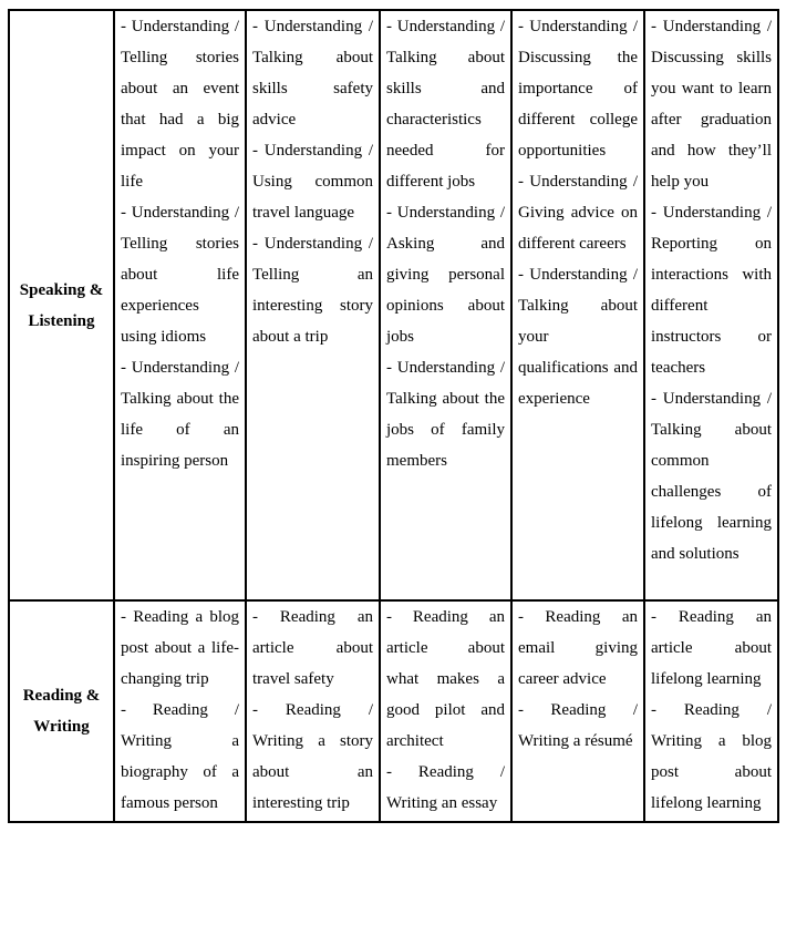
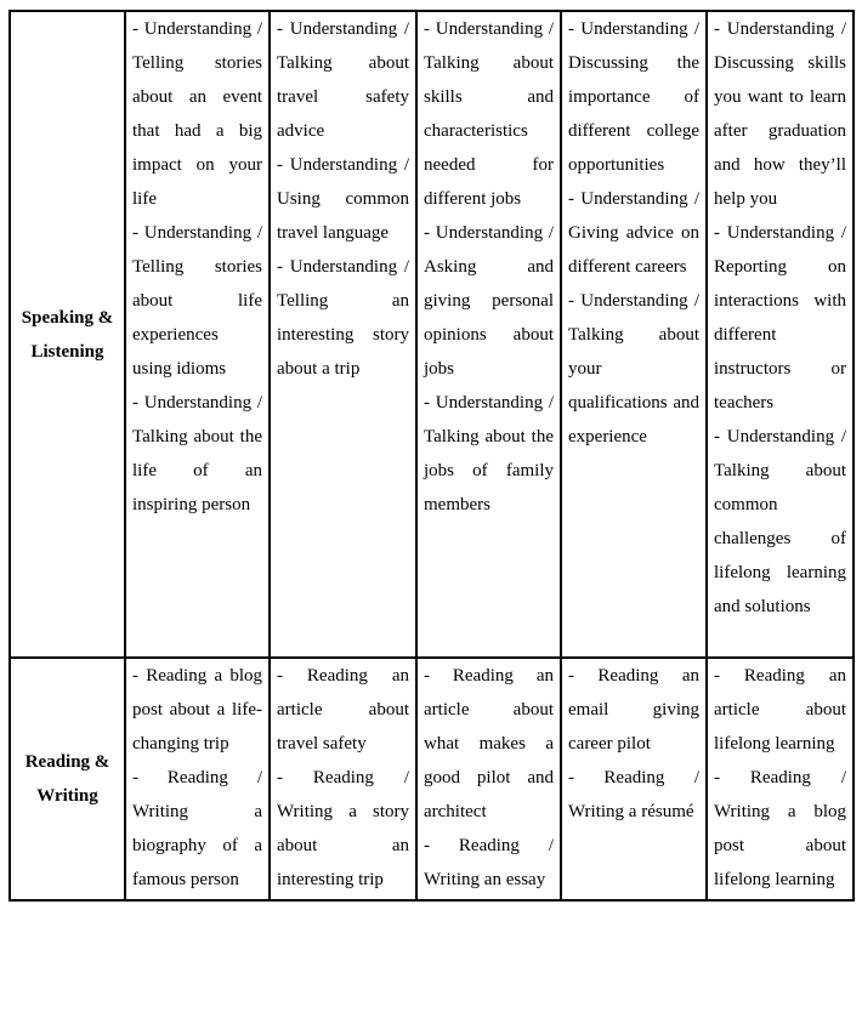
- Speaking & Listening	- Understanding / Telling stories about an event that had a big impact on your life- Understanding / Telling stories about life experiences using idioms- Understanding / Talking about the life of an inspiring person	- Understanding / Talking about skills safety advice- Understanding / Using common travel language- Understanding / Telling an interesting story about a trip	- Understanding / Talking about skills and characteristics needed for different jobs- Understanding / Asking and giving personal opinions about jobs- Understanding / Talking about the jobs of family members	- Understanding / Discussing the importance of different college opportunities- Understanding / Giving advice on different careers- Understanding / Talking about your qualifications and experience	- Understanding / Discussing skills you want to learn after graduation and how they’ll help you- Understanding / Reporting on interactions with different instructors or teachers- Understanding / Talking about common challenges of lifelong learning and solutions
+ Speaking & Listening	- Understanding / Telling stories about an event that had a big impact on your life- Understanding / Telling stories about life experiences using idioms- Understanding / Talking about the life of an inspiring person	- Understanding / Talking about travel safety advice- Understanding / Using common travel language- Understanding / Telling an interesting story about a trip	- Understanding / Talking about skills and characteristics needed for different jobs- Understanding / Asking and giving personal opinions about jobs- Understanding / Talking about the jobs of family members	- Understanding / Discussing the importance of different college opportunities- Understanding / Giving advice on different careers- Understanding / Talking about your qualifications and experience	- Understanding / Discussing skills you want to learn after graduation and how they’ll help you- Understanding / Reporting on interactions with different instructors or teachers- Understanding / Talking about common challenges of lifelong learning and solutions
- Reading & Writing	- Reading a blog post about a life-changing trip- Reading / Writing a biography of a famous person	- Reading an article about travel safety- Reading / Writing a story about an interesting trip	- Reading an article about what makes a good pilot and architect- Reading / Writing an essay	- Reading an email giving career advice- Reading / Writing a résumé	- Reading an article about lifelong learning- Reading / Writing a blog post about lifelong learning
+ Reading & Writing	- Reading a blog post about a life-changing trip- Reading / Writing a biography of a famous person	- Reading an article about travel safety- Reading / Writing a story about an interesting trip	- Reading an article about what makes a good pilot and architect- Reading / Writing an essay	- Reading an email giving career pilot- Reading / Writing a résumé	- Reading an article about lifelong learning- Reading / Writing a blog post about lifelong learning
